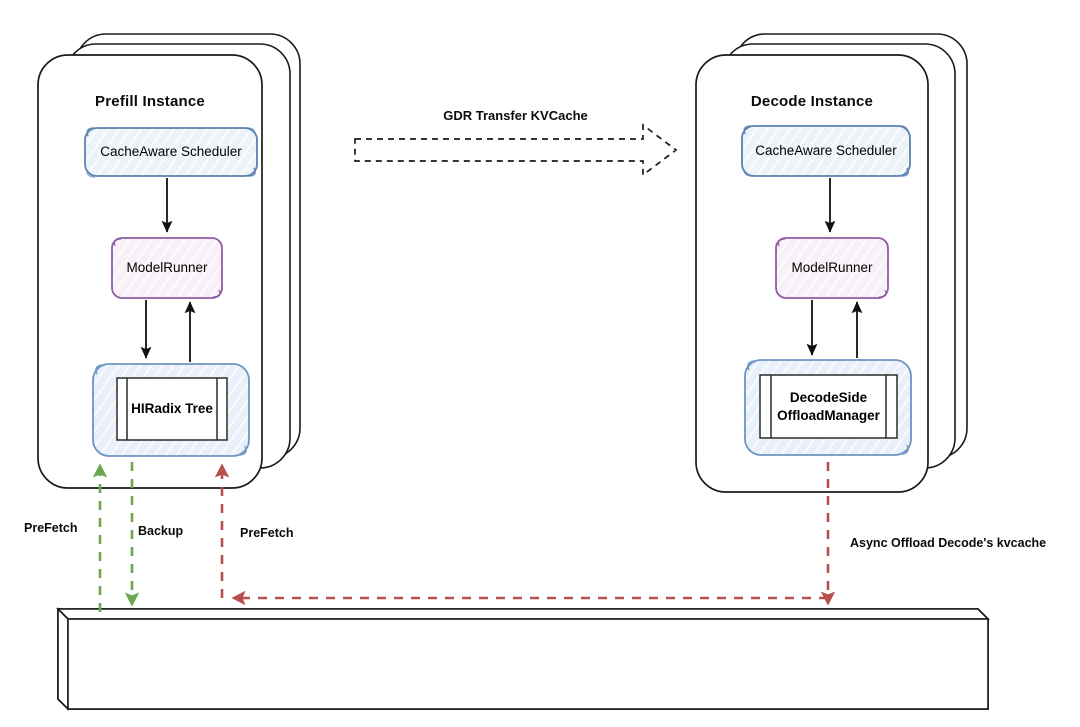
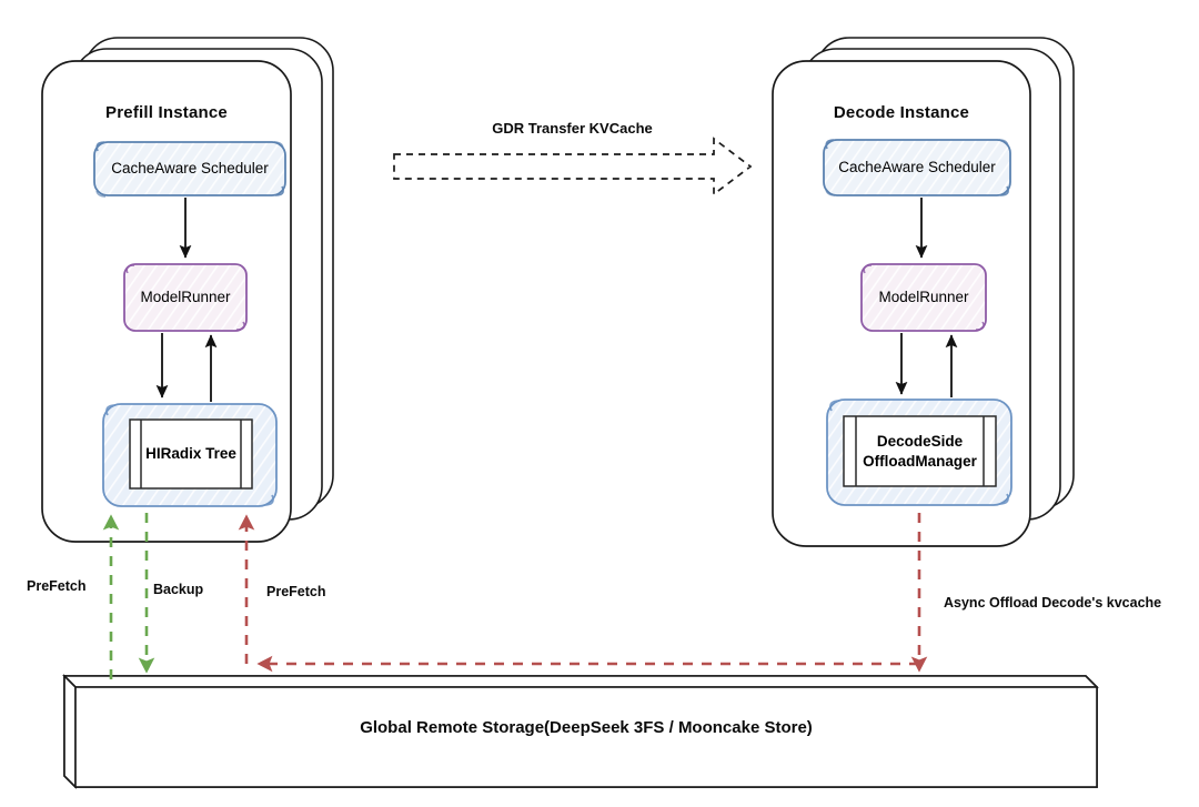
  Prefill Instance
  CacheAware Scheduler
  ModelRunner
  HIRadix Tree
  Decode Instance
  CacheAware Scheduler
  ModelRunner
  DecodeSide
  OffloadManager
  GDR Transfer KVCache
  PreFetch
  Backup
  PreFetch
  Async Offload Decode's kvcache
+ Global Remote Storage(DeepSeek 3FS / Mooncake Store)
